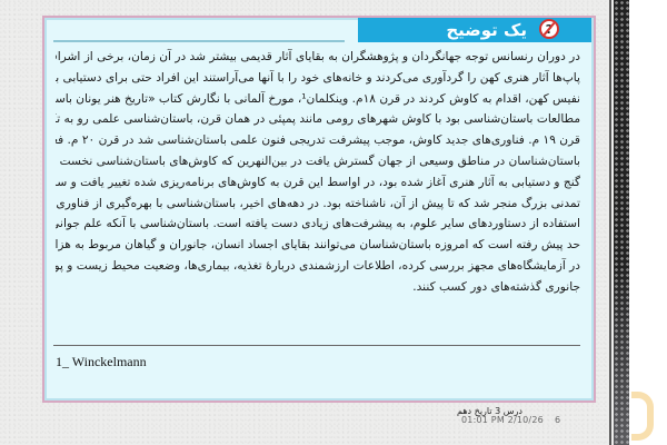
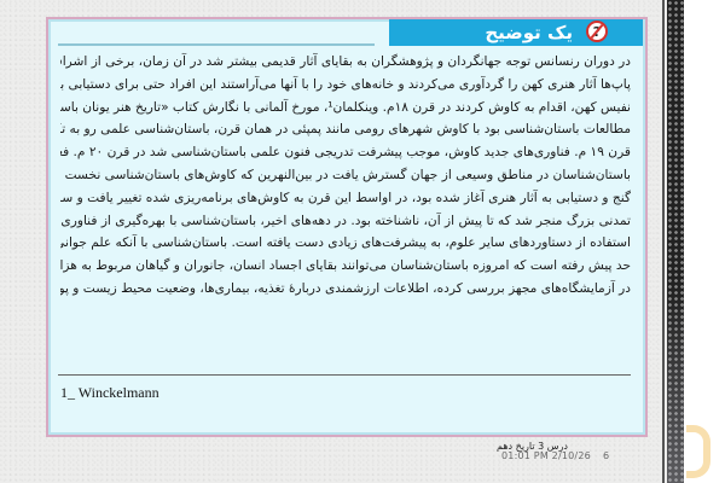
  یک توضیح
  ?
  در دوران رنسانس توجه جهانگردان و پژوهشگران به بقایای آثار قدیمی بیشتر شد در آن زمان، برخی از اشرا
  پاپ‌ها آثار هنری کهن را گردآوری می‌کردند و خانه‌های خود را با آنها می‌آراستند این افراد حتی برای دستیابی ب
  نفیس کهن، اقدام به کاوش کردند در قرن ۱۸م. وینکلمان¹، مورخ آلمانی با نگارش کتاب «تاریخ هنر یونان باس
  مطالعات باستان‌شناسی بود با کاوش شهرهای رومی مانند پمپئی در همان قرن، باستان‌شناسی علمی رو به ت
  قرن ۱۹ م. فناوری‌های جدید کاوش، موجب پیشرفت تدریجی فنون علمی باستان‌شناسی شد در قرن ۲۰ م. فع
  باستان‌شناسان در مناطق وسیعی از جهان گسترش یافت در بین‌النهرین که کاوش‌های باستان‌شناسی نخست
  گنج و دستیابی به آثار هنری آغاز شده بود، در اواسط این قرن به کاوش‌های برنامه‌ریزی شده تغییر یافت و س
  تمدنی بزرگ منجر شد که تا پیش از آن، ناشناخته بود. در دهه‌های اخیر، باستان‌شناسی با بهره‌گیری از فناوری
  استفاده از دستاوردهای سایر علوم، به پیشرفت‌های زیادی دست یافته است. باستان‌شناسی با آنکه علم جوانی
  حد پیش رفته است که امروزه باستان‌شناسان می‌توانند بقایای اجساد انسان، جانوران و گیاهان مربوط به هزا
  در آزمایشگاه‌های مجهز بررسی کرده، اطلاعات ارزشمندی دربارهٔ تغذیه، بیماری‌ها، وضعیت محیط زیست و پو
- جانوری گذشته‌های دور کسب کنند.
  1_ Winckelmann
  درس 3 تاریخ دهم
  01:01 PM 2/10/26
  6
